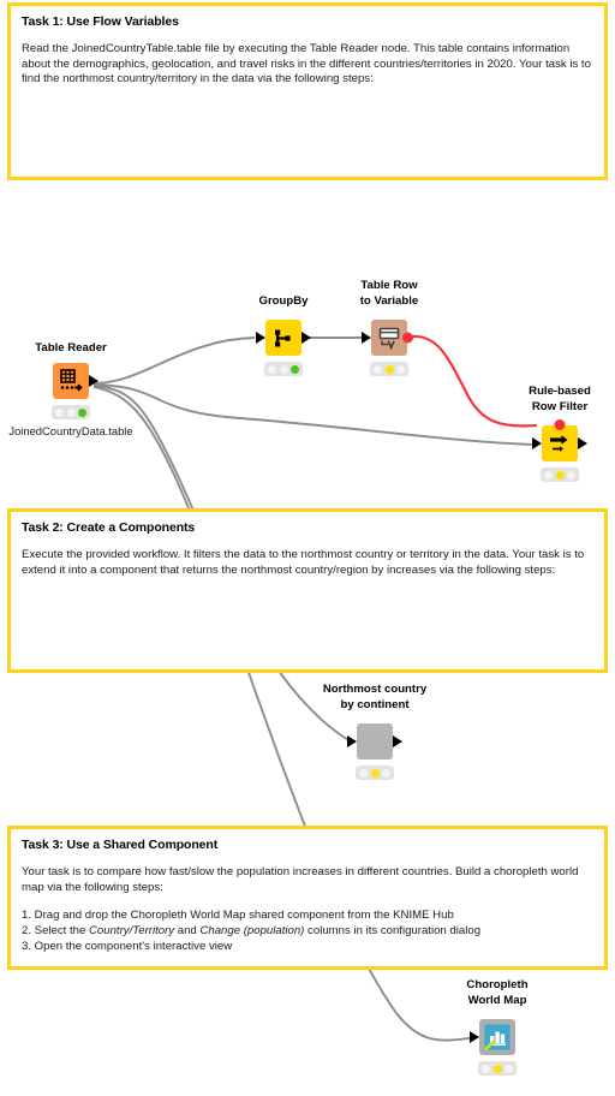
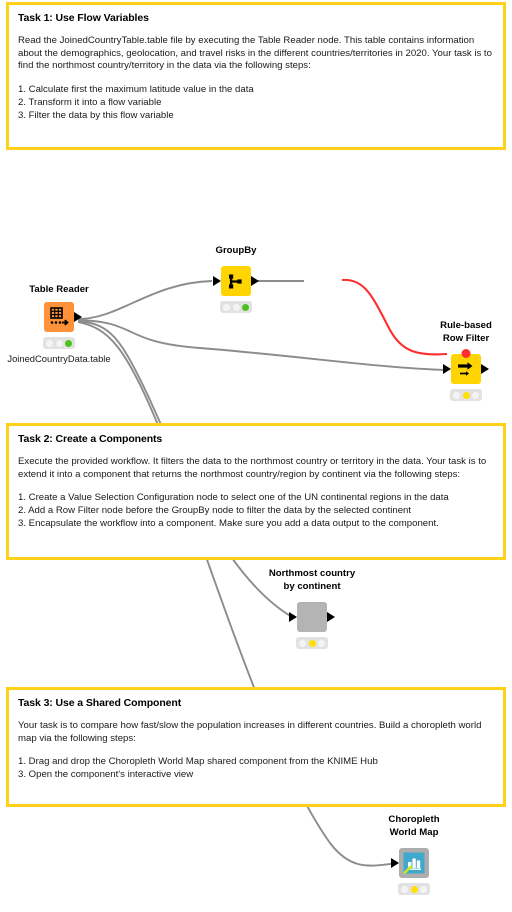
  Task 1: Use Flow Variables
  Read the JoinedCountryTable.table file by executing the Table Reader node. This table contains information about the demographics, geolocation, and travel risks in the different countries/territories in 2020. Your task is to find the northmost country/territory in the data via the following steps:
+ 1. Calculate first the maximum latitude value in the data
+ 2. Transform it into a flow variable
+ 3. Filter the data by this flow variable
  Task 2: Create a Components
- Execute the provided workflow. It filters the data to the northmost country or territory in the data. Your task is to extend it into a component that returns the northmost country/region by increases via the following steps:
+ Execute the provided workflow. It filters the data to the northmost country or territory in the data. Your task is to extend it into a component that returns the northmost country/region by continent via the following steps:
+ 1. Create a Value Selection Configuration node to select one of the UN continental regions in the data
+ 2. Add a Row Filter node before the GroupBy node to filter the data by the selected continent
+ 3. Encapsulate the workflow into a component. Make sure you add a data output to the component.
  Task 3: Use a Shared Component
  Your task is to compare how fast/slow the population increases in different countries. Build a choropleth world map via the following steps:
  1. Drag and drop the Choropleth World Map shared component from the KNIME Hub
- 2. Select the Country/Territory and Change (population) columns in its configuration dialog
  3. Open the component's interactive view
  Table Reader
  JoinedCountryData.table
  GroupBy
- Table Row
- to Variable
  Rule-based
  Row Filter
  Northmost country
  by continent
  Choropleth
  World Map
